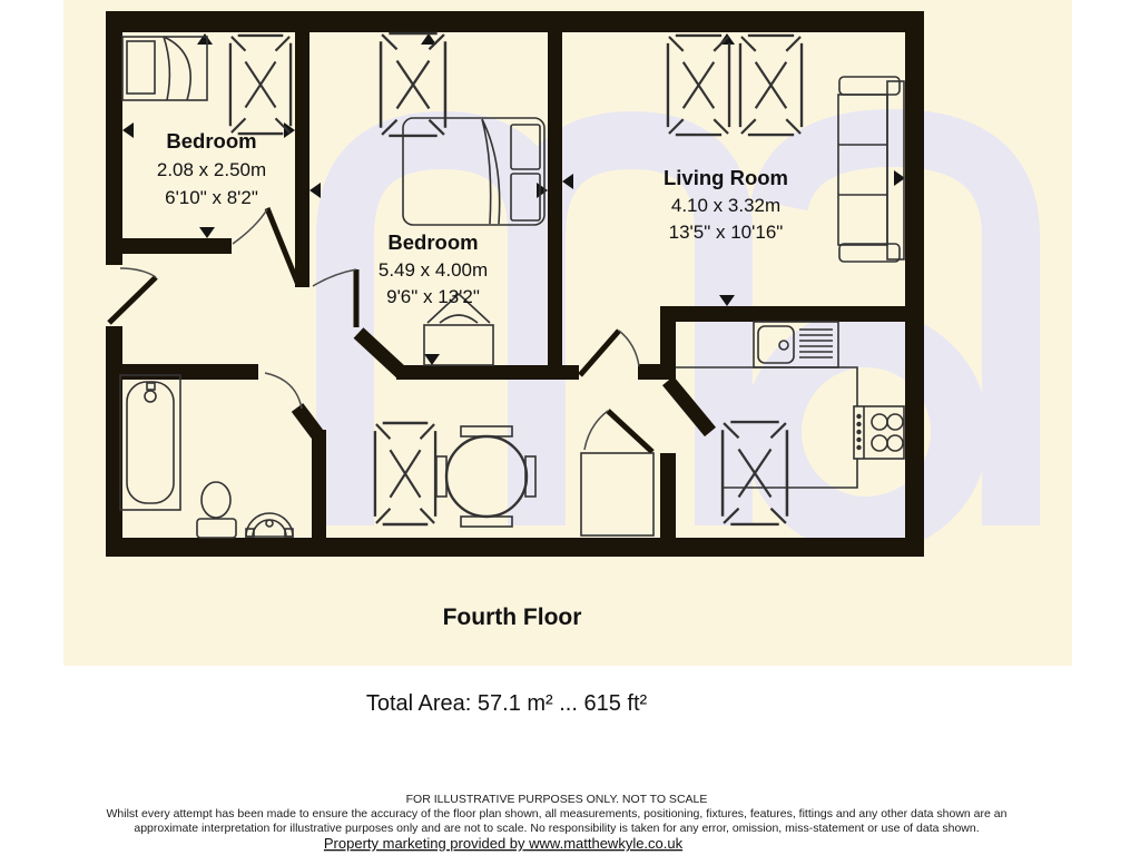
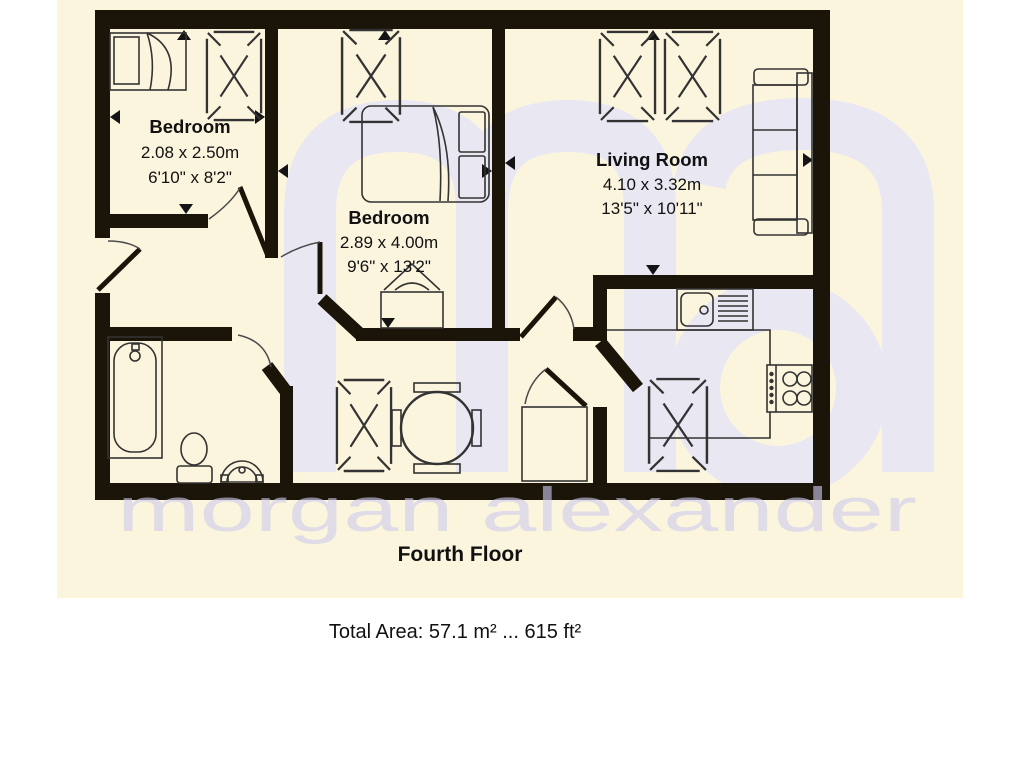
  Bedroom
  2.08 x 2.50m
  6'10" x 8'2"
  Bedroom
- 5.49 x 4.00m
+ 2.89 x 4.00m
  9'6" x 13'2"
  Living Room
  4.10 x 3.32m
- 13'5" x 10'16"
+ 13'5" x 10'11"
+ morgan alexander
  Fourth Floor
  Total Area: 57.1 m² ... 615 ft²
- FOR ILLUSTRATIVE PURPOSES ONLY. NOT TO SCALE
- Whilst every attempt has been made to ensure the accuracy of the floor plan shown, all measurements, positioning, fixtures, features, fittings and any other data shown are an
- approximate interpretation for illustrative purposes only and are not to scale. No responsibility is taken for any error, omission, miss-statement or use of data shown.
- Property marketing provided by www.matthewkyle.co.uk
